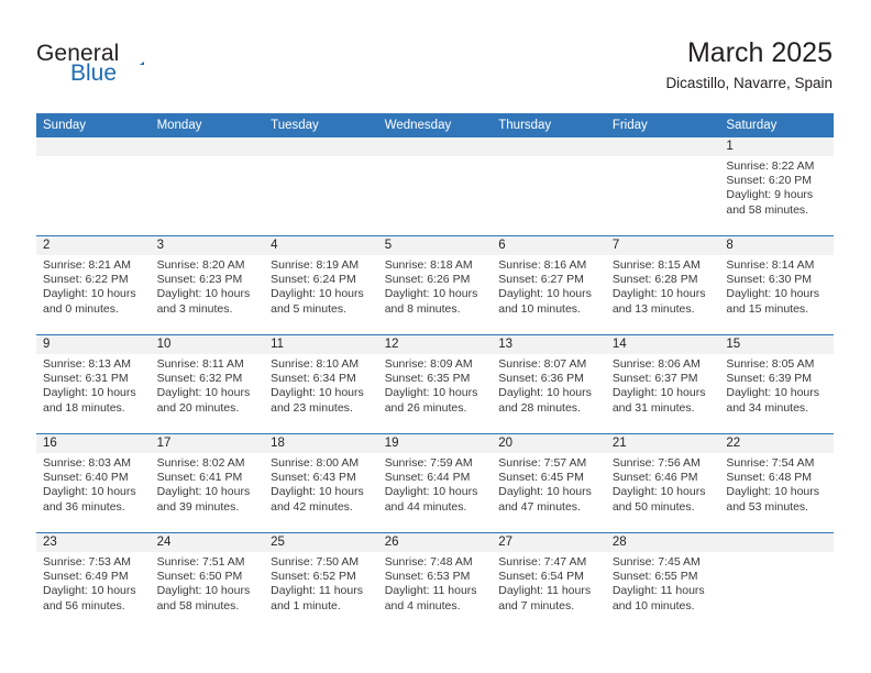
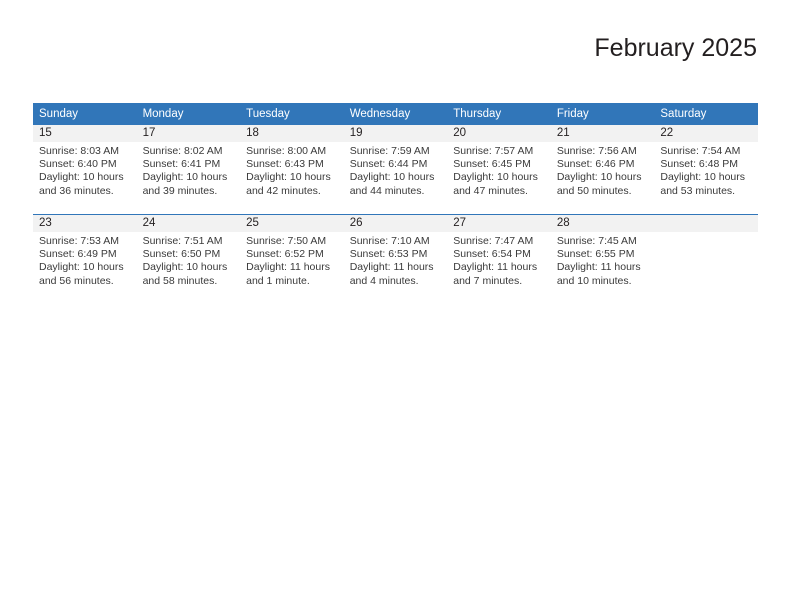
- General
- Blue
- March 2025
+ February 2025
- Dicastillo, Navarre, Spain
  Sunday	Monday	Tuesday	Wednesday	Thursday	Friday	Saturday
- 						1Sunrise: 8:22 AMSunset: 6:20 PMDaylight: 9 hoursand 58 minutes.
- 2Sunrise: 8:21 AMSunset: 6:22 PMDaylight: 10 hoursand 0 minutes.	3Sunrise: 8:20 AMSunset: 6:23 PMDaylight: 10 hoursand 3 minutes.	4Sunrise: 8:19 AMSunset: 6:24 PMDaylight: 10 hoursand 5 minutes.	5Sunrise: 8:18 AMSunset: 6:26 PMDaylight: 10 hoursand 8 minutes.	6Sunrise: 8:16 AMSunset: 6:27 PMDaylight: 10 hoursand 10 minutes.	7Sunrise: 8:15 AMSunset: 6:28 PMDaylight: 10 hoursand 13 minutes.	8Sunrise: 8:14 AMSunset: 6:30 PMDaylight: 10 hoursand 15 minutes.
- 9Sunrise: 8:13 AMSunset: 6:31 PMDaylight: 10 hoursand 18 minutes.	10Sunrise: 8:11 AMSunset: 6:32 PMDaylight: 10 hoursand 20 minutes.	11Sunrise: 8:10 AMSunset: 6:34 PMDaylight: 10 hoursand 23 minutes.	12Sunrise: 8:09 AMSunset: 6:35 PMDaylight: 10 hoursand 26 minutes.	13Sunrise: 8:07 AMSunset: 6:36 PMDaylight: 10 hoursand 28 minutes.	14Sunrise: 8:06 AMSunset: 6:37 PMDaylight: 10 hoursand 31 minutes.	15Sunrise: 8:05 AMSunset: 6:39 PMDaylight: 10 hoursand 34 minutes.
- 16Sunrise: 8:03 AMSunset: 6:40 PMDaylight: 10 hoursand 36 minutes.	17Sunrise: 8:02 AMSunset: 6:41 PMDaylight: 10 hoursand 39 minutes.	18Sunrise: 8:00 AMSunset: 6:43 PMDaylight: 10 hoursand 42 minutes.	19Sunrise: 7:59 AMSunset: 6:44 PMDaylight: 10 hoursand 44 minutes.	20Sunrise: 7:57 AMSunset: 6:45 PMDaylight: 10 hoursand 47 minutes.	21Sunrise: 7:56 AMSunset: 6:46 PMDaylight: 10 hoursand 50 minutes.	22Sunrise: 7:54 AMSunset: 6:48 PMDaylight: 10 hoursand 53 minutes.
+ 15Sunrise: 8:03 AMSunset: 6:40 PMDaylight: 10 hoursand 36 minutes.	17Sunrise: 8:02 AMSunset: 6:41 PMDaylight: 10 hoursand 39 minutes.	18Sunrise: 8:00 AMSunset: 6:43 PMDaylight: 10 hoursand 42 minutes.	19Sunrise: 7:59 AMSunset: 6:44 PMDaylight: 10 hoursand 44 minutes.	20Sunrise: 7:57 AMSunset: 6:45 PMDaylight: 10 hoursand 47 minutes.	21Sunrise: 7:56 AMSunset: 6:46 PMDaylight: 10 hoursand 50 minutes.	22Sunrise: 7:54 AMSunset: 6:48 PMDaylight: 10 hoursand 53 minutes.
- 23Sunrise: 7:53 AMSunset: 6:49 PMDaylight: 10 hoursand 56 minutes.	24Sunrise: 7:51 AMSunset: 6:50 PMDaylight: 10 hoursand 58 minutes.	25Sunrise: 7:50 AMSunset: 6:52 PMDaylight: 11 hoursand 1 minute.	26Sunrise: 7:48 AMSunset: 6:53 PMDaylight: 11 hoursand 4 minutes.	27Sunrise: 7:47 AMSunset: 6:54 PMDaylight: 11 hoursand 7 minutes.	28Sunrise: 7:45 AMSunset: 6:55 PMDaylight: 11 hoursand 10 minutes.
+ 23Sunrise: 7:53 AMSunset: 6:49 PMDaylight: 10 hoursand 56 minutes.	24Sunrise: 7:51 AMSunset: 6:50 PMDaylight: 10 hoursand 58 minutes.	25Sunrise: 7:50 AMSunset: 6:52 PMDaylight: 11 hoursand 1 minute.	26Sunrise: 7:10 AMSunset: 6:53 PMDaylight: 11 hoursand 4 minutes.	27Sunrise: 7:47 AMSunset: 6:54 PMDaylight: 11 hoursand 7 minutes.	28Sunrise: 7:45 AMSunset: 6:55 PMDaylight: 11 hoursand 10 minutes.
